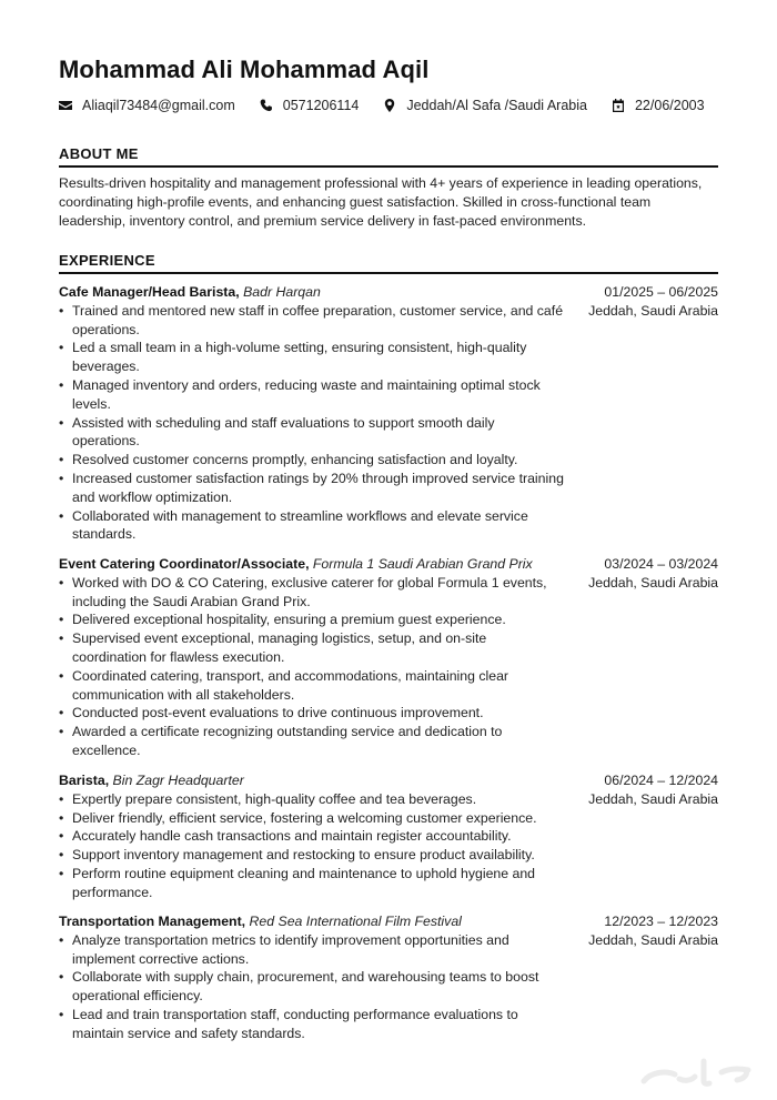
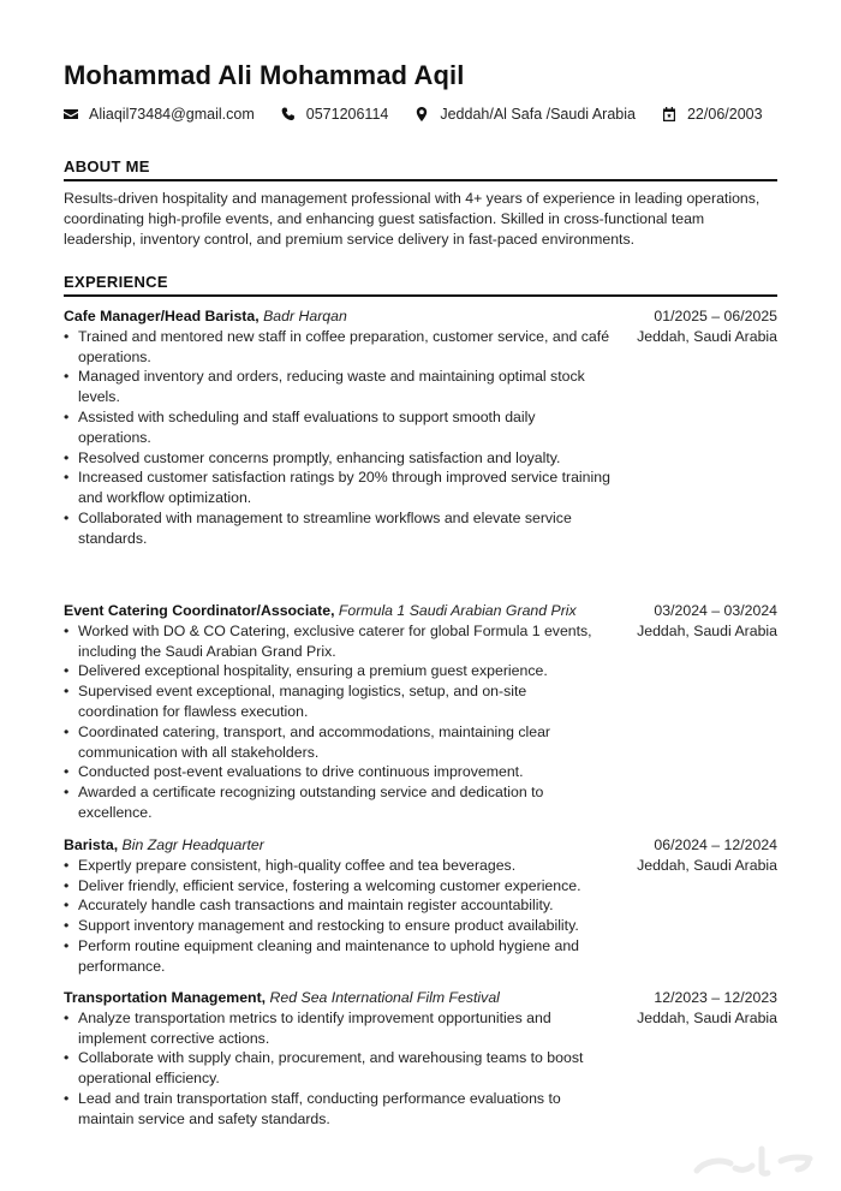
  Mohammad Ali Mohammad Aqil
  Aliaqil73484@gmail.com
  0571206114
  Jeddah/Al Safa /Saudi Arabia
  22/06/2003
  ABOUT ME
  Results-driven hospitality and management professional with 4+ years of experience in leading operations, coordinating high-profile events, and enhancing guest satisfaction. Skilled in cross-functional team leadership, inventory control, and premium service delivery in fast-paced environments.
  EXPERIENCE
  Cafe Manager/Head Barista, Badr Harqan
  01/2025 – 06/2025
  Jeddah, Saudi Arabia
  Trained and mentored new staff in coffee preparation, customer service, and café operations.
- Led a small team in a high-volume setting, ensuring consistent, high-quality beverages.
  Managed inventory and orders, reducing waste and maintaining optimal stock levels.
  Assisted with scheduling and staff evaluations to support smooth daily operations.
  Resolved customer concerns promptly, enhancing satisfaction and loyalty.
  Increased customer satisfaction ratings by 20% through improved service training and workflow optimization.
  Collaborated with management to streamline workflows and elevate service standards.
  Event Catering Coordinator/Associate, Formula 1 Saudi Arabian Grand Prix
  03/2024 – 03/2024
  Jeddah, Saudi Arabia
  Worked with DO & CO Catering, exclusive caterer for global Formula 1 events, including the Saudi Arabian Grand Prix.
  Delivered exceptional hospitality, ensuring a premium guest experience.
  Supervised event exceptional, managing logistics, setup, and on-site coordination for flawless execution.
  Coordinated catering, transport, and accommodations, maintaining clear communication with all stakeholders.
  Conducted post-event evaluations to drive continuous improvement.
  Awarded a certificate recognizing outstanding service and dedication to excellence.
  Barista, Bin Zagr Headquarter
  06/2024 – 12/2024
  Jeddah, Saudi Arabia
  Expertly prepare consistent, high-quality coffee and tea beverages.
  Deliver friendly, efficient service, fostering a welcoming customer experience.
  Accurately handle cash transactions and maintain register accountability.
  Support inventory management and restocking to ensure product availability.
  Perform routine equipment cleaning and maintenance to uphold hygiene and performance.
  Transportation Management, Red Sea International Film Festival
  12/2023 – 12/2023
  Jeddah, Saudi Arabia
  Analyze transportation metrics to identify improvement opportunities and implement corrective actions.
  Collaborate with supply chain, procurement, and warehousing teams to boost operational efficiency.
  Lead and train transportation staff, conducting performance evaluations to maintain service and safety standards.
